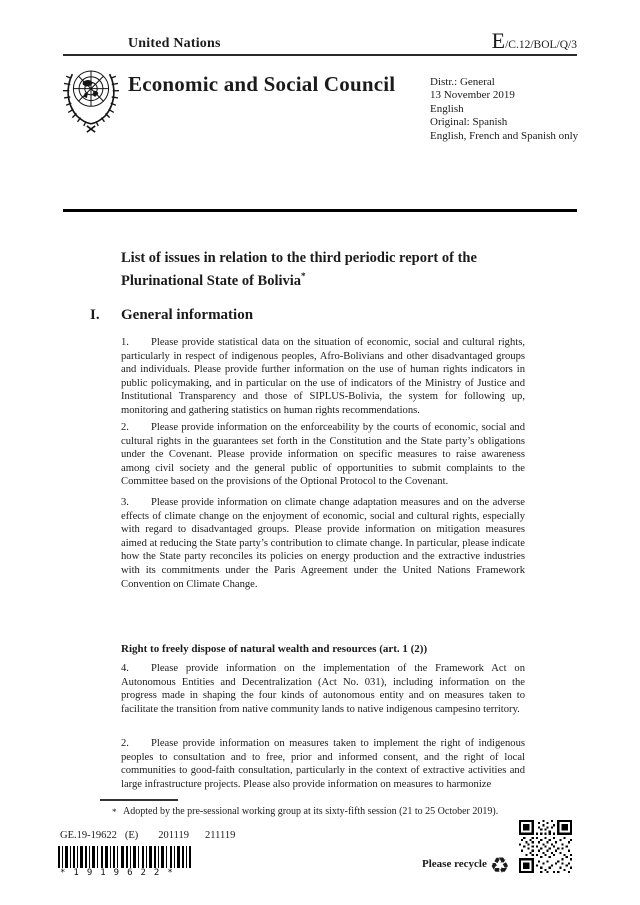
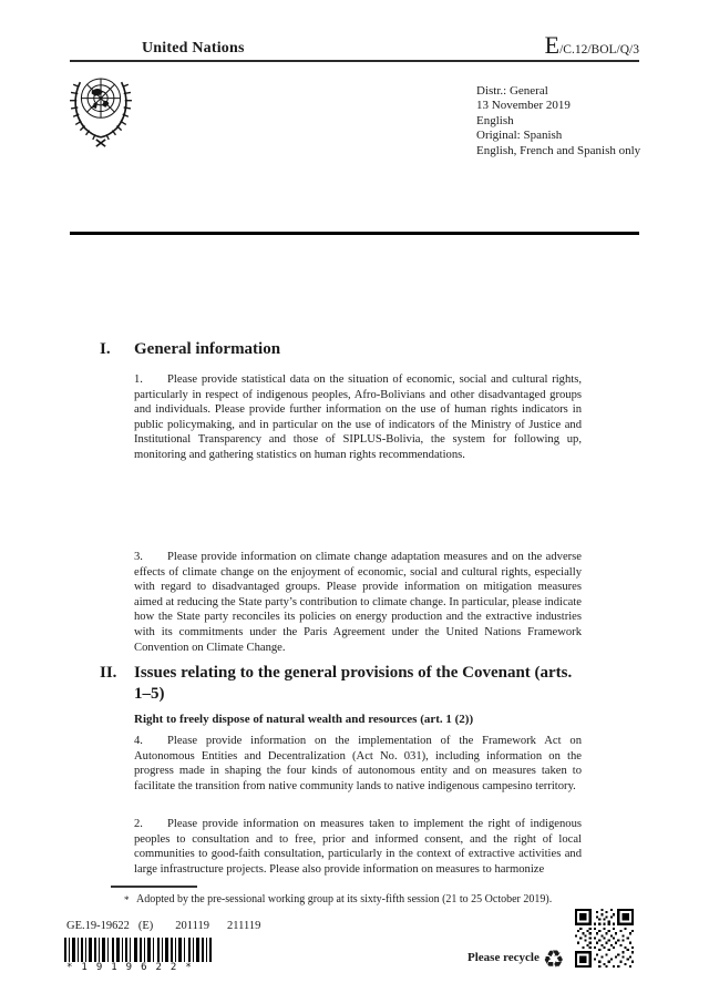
  United Nations
  E/C.12/BOL/Q/3
- Economic and Social Council
  Distr.: General
  13 November 2019
  English
  Original: Spanish
  English, French and Spanish only
- List of issues in relation to the third periodic report of the Plurinational State of Bolivia*
  I.
  General information
  1. Please provide statistical data on the situation of economic, social and cultural rights, particularly in respect of indigenous peoples, Afro-Bolivians and other disadvantaged groups and individuals. Please provide further information on the use of human rights indicators in public policymaking, and in particular on the use of indicators of the Ministry of Justice and Institutional Transparency and those of SIPLUS-Bolivia, the system for following up, monitoring and gathering statistics on human rights recommendations.
- 2. Please provide information on the enforceability by the courts of economic, social and cultural rights in the guarantees set forth in the Constitution and the State party’s obligations under the Covenant. Please provide information on specific measures to raise awareness among civil society and the general public of opportunities to submit complaints to the Committee based on the provisions of the Optional Protocol to the Covenant.
  3. Please provide information on climate change adaptation measures and on the adverse effects of climate change on the enjoyment of economic, social and cultural rights, especially with regard to disadvantaged groups. Please provide information on mitigation measures aimed at reducing the State party’s contribution to climate change. In particular, please indicate how the State party reconciles its policies on energy production and the extractive industries with its commitments under the Paris Agreement under the United Nations Framework Convention on Climate Change.
+ II.
+ Issues relating to the general provisions of the Covenant (arts. 1–5)
  Right to freely dispose of natural wealth and resources (art. 1 (2))
  4. Please provide information on the implementation of the Framework Act on Autonomous Entities and Decentralization (Act No. 031), including information on the progress made in shaping the four kinds of autonomous entity and on measures taken to facilitate the transition from native community lands to native indigenous campesino territory.
  2. Please provide information on measures taken to implement the right of indigenous peoples to consultation and to free, prior and informed consent, and the right of local communities to good-faith consultation, particularly in the context of extractive activities and large infrastructure projects. Please also provide information on measures to harmonize
  * Adopted by the pre-sessional working group at its sixty-fifth session (21 to 25 October 2019).
  GE.19-19622 (E) 201119 211119
  *1919622*
  Please recycle ♻
